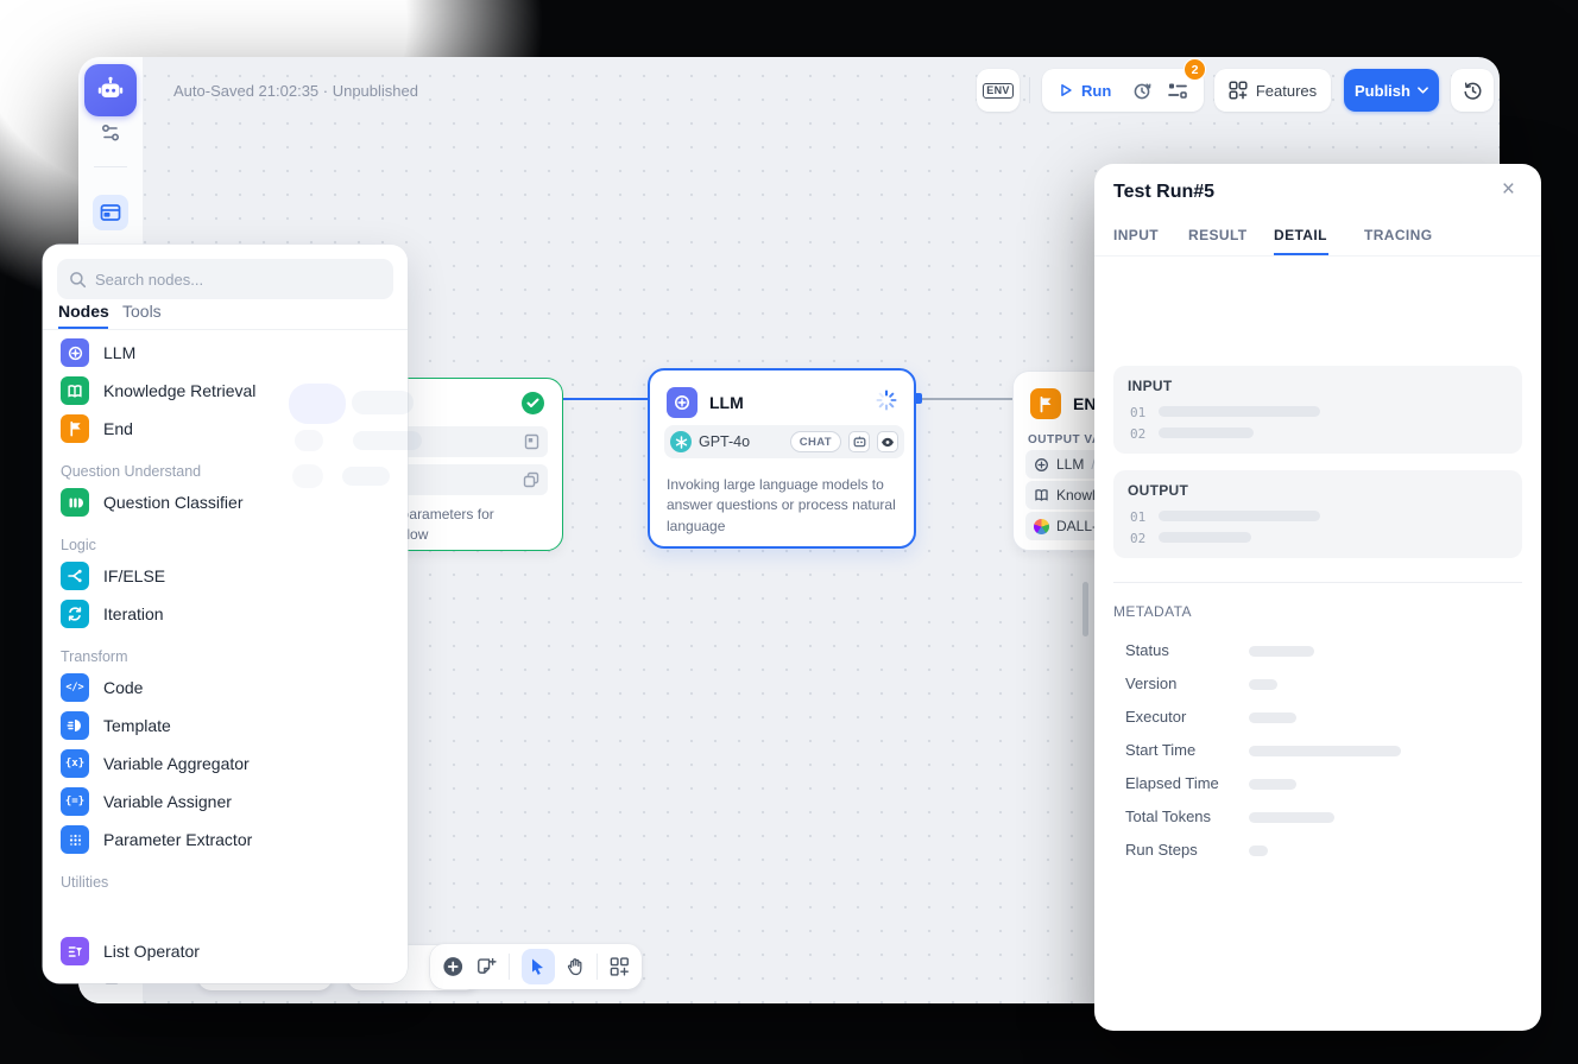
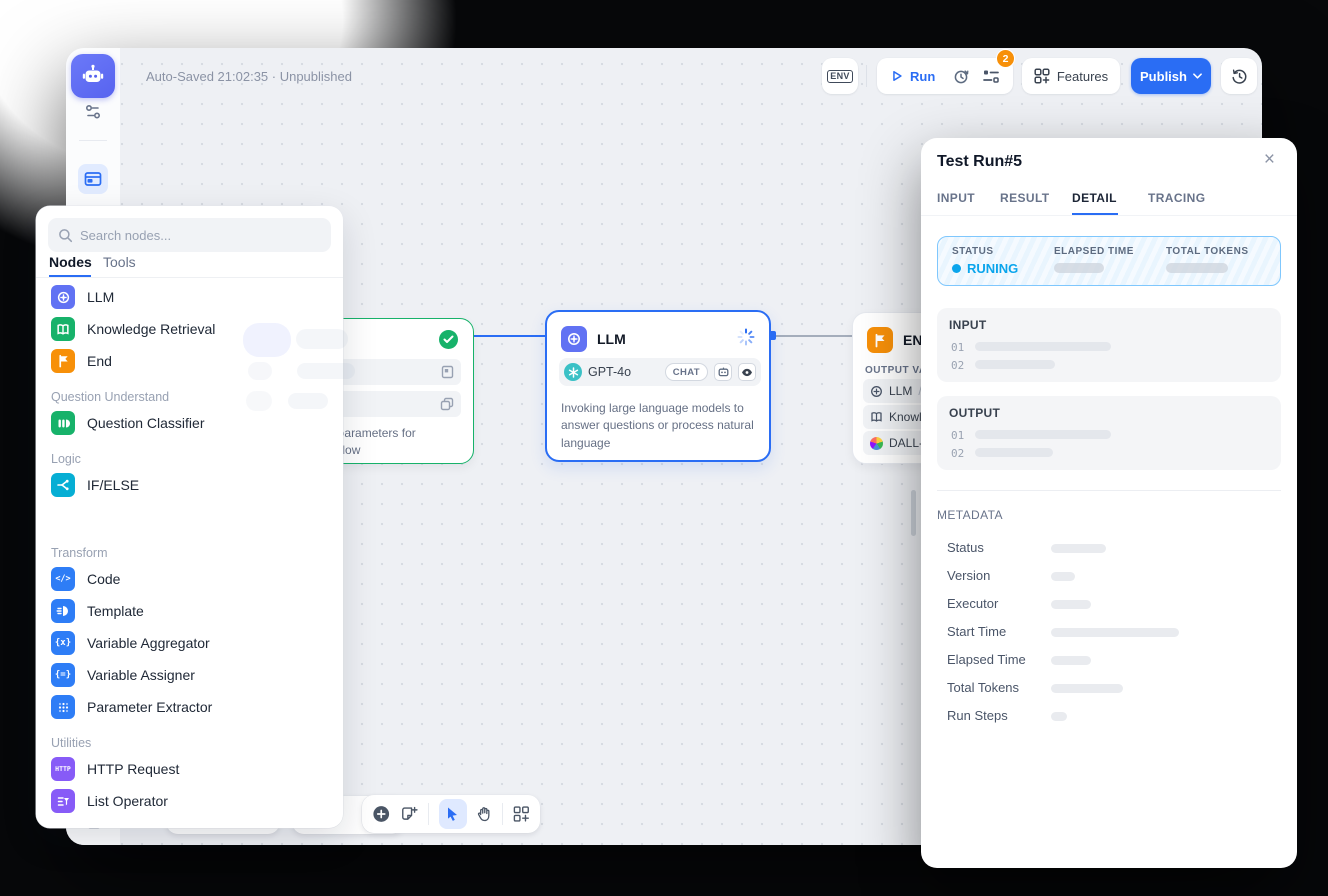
  Auto-Saved 21:02:35 · Unpublished
  ENV
  Run
  2
  Features
  Publish
  LLM
  GPT-4o
  CHAT
  Invoking large language models to answer questions or process natural language
  LLM
  Search nodes...
  Nodes
  Tools
  LLM
  Knowledge Retrieval
  End
  Question Understand
  Question Classifier
  Logic
  IF/ELSE
- Iteration
  Transform
  </>
  Code
  Template
  {x}
  Variable Aggregator
  {=}
  Variable Assigner
  Parameter Extractor
  Utilities
+ HTTP
+ HTTP Request
  List Operator
  Test Run#5
  ×
  INPUT
  RESULT
  DETAIL
  TRACING
+ STATUS
+ ELAPSED TIME
+ TOTAL TOKENS
+ RUNING
  INPUT
  01
  02
  OUTPUT
  01
  02
  METADATA
  Status
  Version
  Executor
  Start Time
  Elapsed Time
  Total Tokens
  Run Steps
